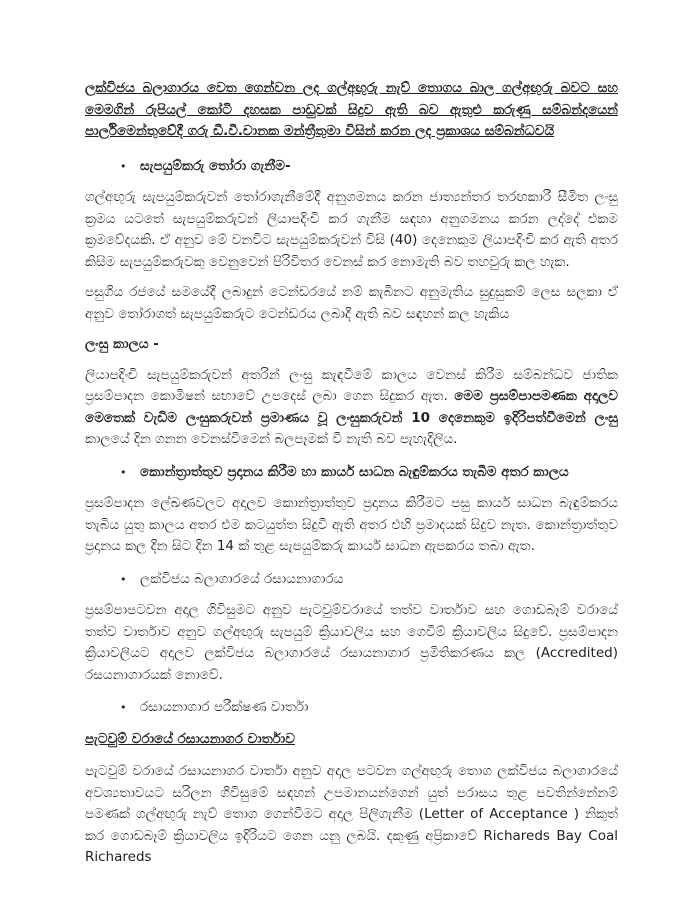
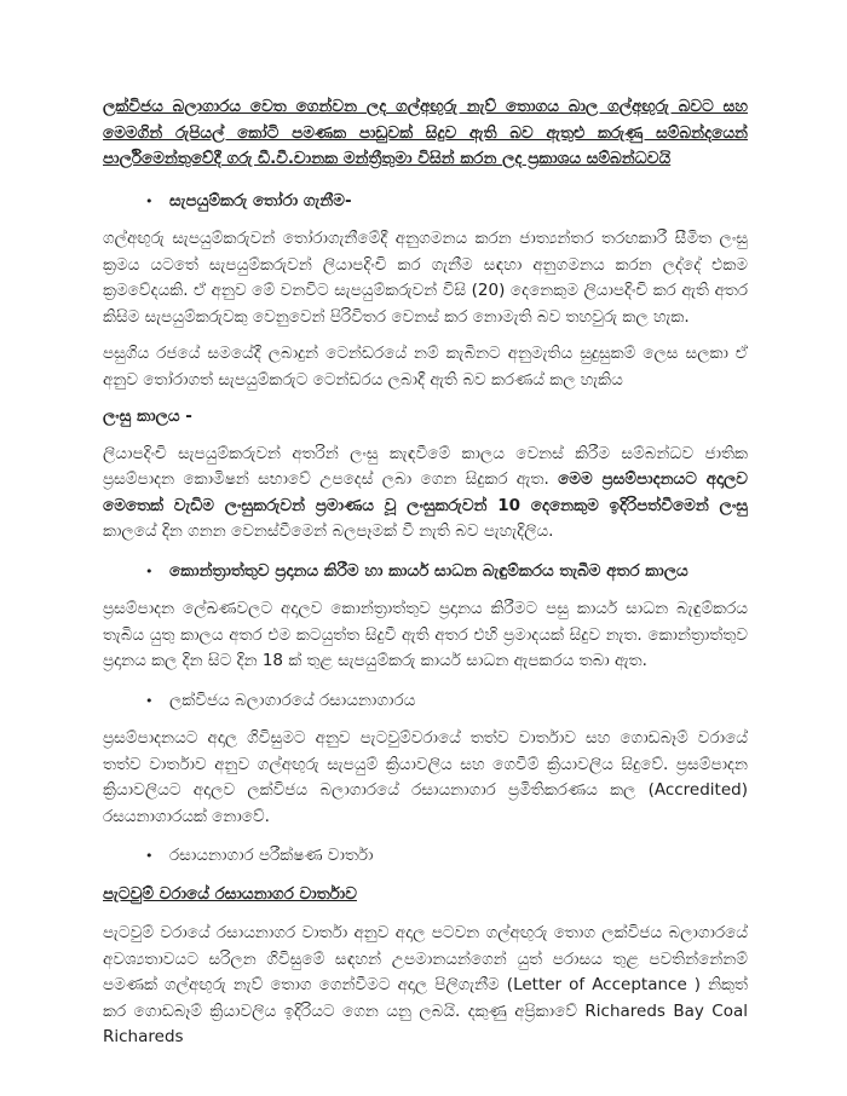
- ලක්විජය බලාගාරය වෙත ගෙන්වන ලද ගල්අඟුරු නැව් තොගය බාල ගල්අඟුරු බවට සහ මෙමගින් රුපියල් කෝටි දහසක පාඩුවක් සිදුව ඇති බව ඇතුළු කරුණු සම්බන්දයෙන් පාර්ලිමෙන්තුවේදී ගරු ඩී.වී.චානක මන්ත්‍රීතුමා විසින් කරන ලද ප්‍රකාශය සම්බන්ධවයි
+ ලක්විජය බලාගාරය වෙත ගෙන්වන ලද ගල්අඟුරු නැව් තොගය බාල ගල්අඟුරු බවට සහ මෙමගින් රුපියල් කෝටි පමණක පාඩුවක් සිදුව ඇති බව ඇතුළු කරුණු සම්බන්දයෙන් පාර්ලිමෙන්තුවේදී ගරු ඩී.වී.චානක මන්ත්‍රීතුමා විසින් කරන ලද ප්‍රකාශය සම්බන්ධවයි
  •
  සැපයුම්කරු තෝරා ගැනීම-
- ගල්අඟුරු සැපයුම්කරුවන් තෝරාගැනීමේදී අනුගමනය කරන ජාත්‍යන්තර තරඟකාරී සීමිත ලංසු ක්‍රමය යටතේ සැපයුම්කරුවන් ලියාපදිංචි කර ගැනීම සඳහා අනුගමනය කරන ලද්දේ එකම ක්‍රමවේදයකි. ඒ අනුව මේ වනවිට සැපයුම්කරුවන් විසි (40) දෙනෙකුම ලියාපදිංචි කර ඇති අතර කිසිම සැපයුම්කරුවකු වෙනුවෙන් පිරිවිතර වෙනස් කර නොමැති බව තහවුරු කල හැක.
+ ගල්අඟුරු සැපයුම්කරුවන් තෝරාගැනීමේදී අනුගමනය කරන ජාත්‍යන්තර තරඟකාරී සීමිත ලංසු ක්‍රමය යටතේ සැපයුම්කරුවන් ලියාපදිංචි කර ගැනීම සඳහා අනුගමනය කරන ලද්දේ එකම ක්‍රමවේදයකි. ඒ අනුව මේ වනවිට සැපයුම්කරුවන් විසි (20) දෙනෙකුම ලියාපදිංචි කර ඇති අතර කිසිම සැපයුම්කරුවකු වෙනුවෙන් පිරිවිතර වෙනස් කර නොමැති බව තහවුරු කල හැක.
- පසුගිය රජයේ සමයේදී ලබාදුන් ටෙන්ඩරයේ නම් කැබිනට අනුමැතිය සුදුසුකම් ලෙස සලකා ඒ අනුව තෝරාගත් සැපයුම්කරුට ටෙන්ඩරය ලබාදී ඇති බව සඳහන් කල හැකිය
+ පසුගිය රජයේ සමයේදී ලබාදුන් ටෙන්ඩරයේ නම් කැබිනට අනුමැතිය සුදුසුකම් ලෙස සලකා ඒ අනුව තෝරාගත් සැපයුම්කරුට ටෙන්ඩරය ලබාදී ඇති බව කරණය් කල හැකිය
  ලංසු කාලය -
- ලියාපදිංචි සැපයුම්කරුවන් අතරින් ලංසු කැඳවීමේ කාලය වෙනස් කිරීම සම්බන්ධව ජාතික ප්‍රසම්පාදන කොමිෂන් සභාවේ උපදෙස් ලබා ගෙන සිදුකර ඇත. මෙම ප්‍රසම්පාපමණක අදාලව මෙතෙක් වැඩිම ලංසුකරුවන් ප්‍රමාණය වූ ලංසුකරුවන් 10 දෙනෙකුම ඉදිරිපත්වීමෙන් ලංසු කාලයේ දින ගනන වෙනස්වීමෙන් බලපෑමක් වී නැති බව පැහැදිලිය.
+ ලියාපදිංචි සැපයුම්කරුවන් අතරින් ලංසු කැඳවීමේ කාලය වෙනස් කිරීම සම්බන්ධව ජාතික ප්‍රසම්පාදන කොමිෂන් සභාවේ උපදෙස් ලබා ගෙන සිදුකර ඇත. මෙම ප්‍රසම්පාදනයට අදාලව මෙතෙක් වැඩිම ලංසුකරුවන් ප්‍රමාණය වූ ලංසුකරුවන් 10 දෙනෙකුම ඉදිරිපත්වීමෙන් ලංසු කාලයේ දින ගනන වෙනස්වීමෙන් බලපෑමක් වී නැති බව පැහැදිලිය.
  •
  කොන්ත්‍රාත්තුව ප්‍රදානය කිරීම හා කාර්ය සාධන බැඳුම්කරය තැබීම අතර කාලය
- ප්‍රසම්පාදන ලේඛණවලට අදාලව කොන්ත්‍රාත්තුව ප්‍රදානය කිරීමට පසු කාර්ය සාධන බැඳුම්කරය තැබිය යුතු කාලය අතර එම කටයුත්ත සිදුවී ඇති අතර එහි ප්‍රමාදයක් සිදුව නැත. කොන්ත්‍රාත්තුව ප්‍රදානය කල දින සිට දින 14 ක් තුළ සැපයුම්කරු කාර්ය සාධන ඇපකරය තබා ඇත.
+ ප්‍රසම්පාදන ලේඛණවලට අදාලව කොන්ත්‍රාත්තුව ප්‍රදානය කිරීමට පසු කාර්ය සාධන බැඳුම්කරය තැබිය යුතු කාලය අතර එම කටයුත්ත සිදුවී ඇති අතර එහි ප්‍රමාදයක් සිදුව නැත. කොන්ත්‍රාත්තුව ප්‍රදානය කල දින සිට දින 18 ක් තුළ සැපයුම්කරු කාර්ය සාධන ඇපකරය තබා ඇත.
  •
  ලක්විජය බලාගාරයේ රසායනාගාරය
- ප්‍රසම්පාපටවන අදාල ගිවිසුමට අනුව පැටවුම්වරායේ තත්ව වාර්තාව සහ ගොඩබෑම් වරායේ තත්ව වාර්තාව අනුව ගල්අඟුරු සැපයුම් ක්‍රියාවලිය සහ ගෙවීම් ක්‍රියාවලිය සිදුවේ. ප්‍රසම්පාදන ක්‍රියාවලියට අදාලව ලක්විජය බලාගාරයේ රසායනාගාර ප්‍රමිතිකරණය කල (Accredited) රසයනාගාරයක් නොවේ.
+ ප්‍රසම්පාදනයට අදාල ගිවිසුමට අනුව පැටවුම්වරායේ තත්ව වාර්තාව සහ ගොඩබෑම් වරායේ තත්ව වාර්තාව අනුව ගල්අඟුරු සැපයුම් ක්‍රියාවලිය සහ ගෙවීම් ක්‍රියාවලිය සිදුවේ. ප්‍රසම්පාදන ක්‍රියාවලියට අදාලව ලක්විජය බලාගාරයේ රසායනාගාර ප්‍රමිතිකරණය කල (Accredited) රසයනාගාරයක් නොවේ.
  •
  රසායනාගාර පරීක්ෂණ වාර්තා
  පැටවුම් වරායේ රසායනාගර වාර්තාව
  පැටවුම් වරායේ රසායනාගර වාර්තා අනුව අදාල පටවන ගල්අඟුරු තොග ලක්විජය බලාගාරයේ අවශ්‍යතාවයට සරිලන ගිවිසුමේ සඳහන් උපමානයන්ගෙන් යුත් පරාසය තුළ පවතින්නේනම් පමණක් ගල්අඟුරු නැව් තොග ගෙන්වීමට අදාල පිලිගැනීම (Letter of Acceptance ) නිකුත් කර ගොඩබෑම් ක්‍රියාවලිය ඉදිරියට ගෙන යනු ලබයි. දකුණු අප්‍රිකාවේ Richareds Bay Coal Richareds
